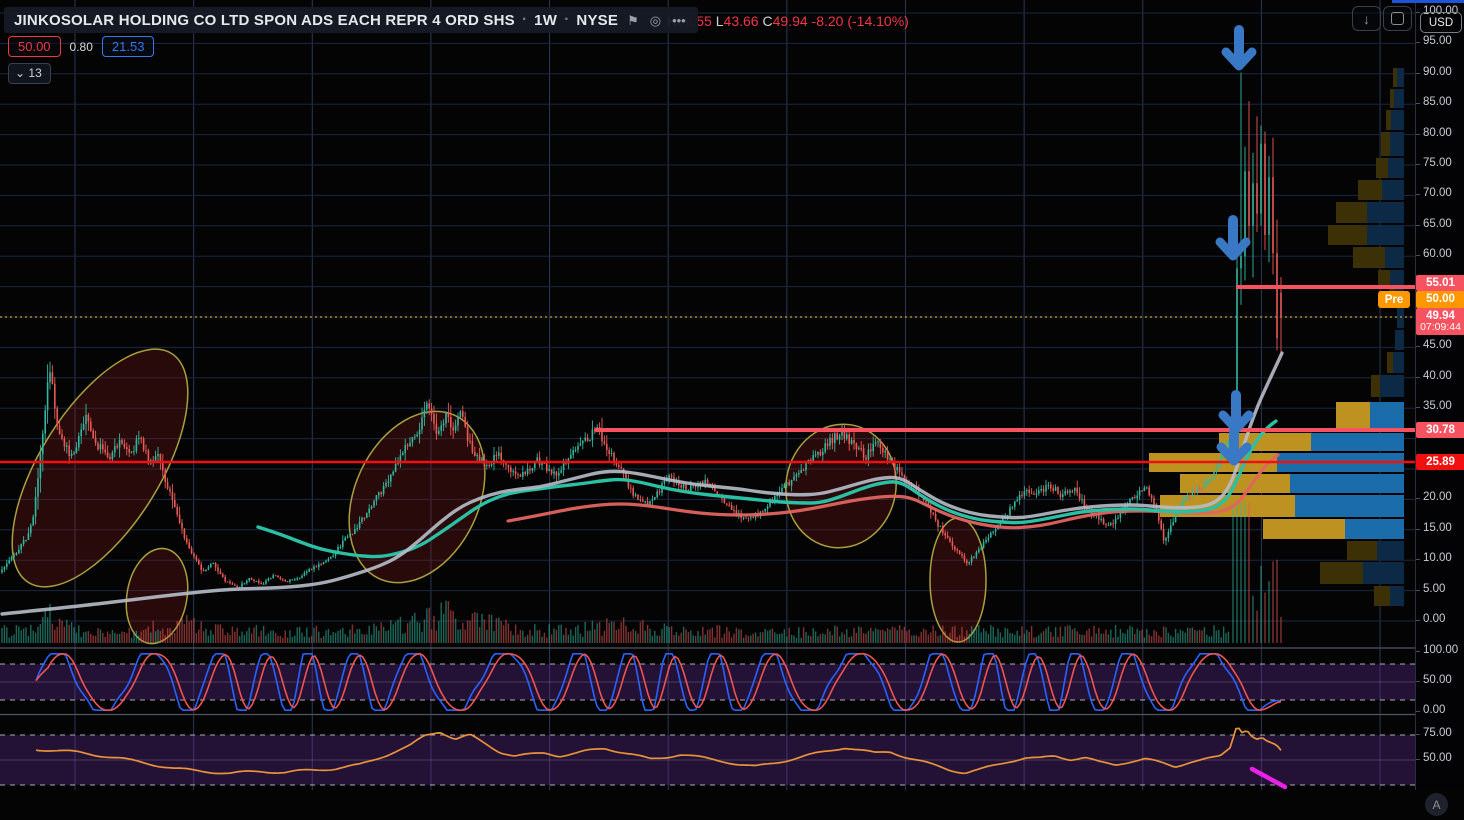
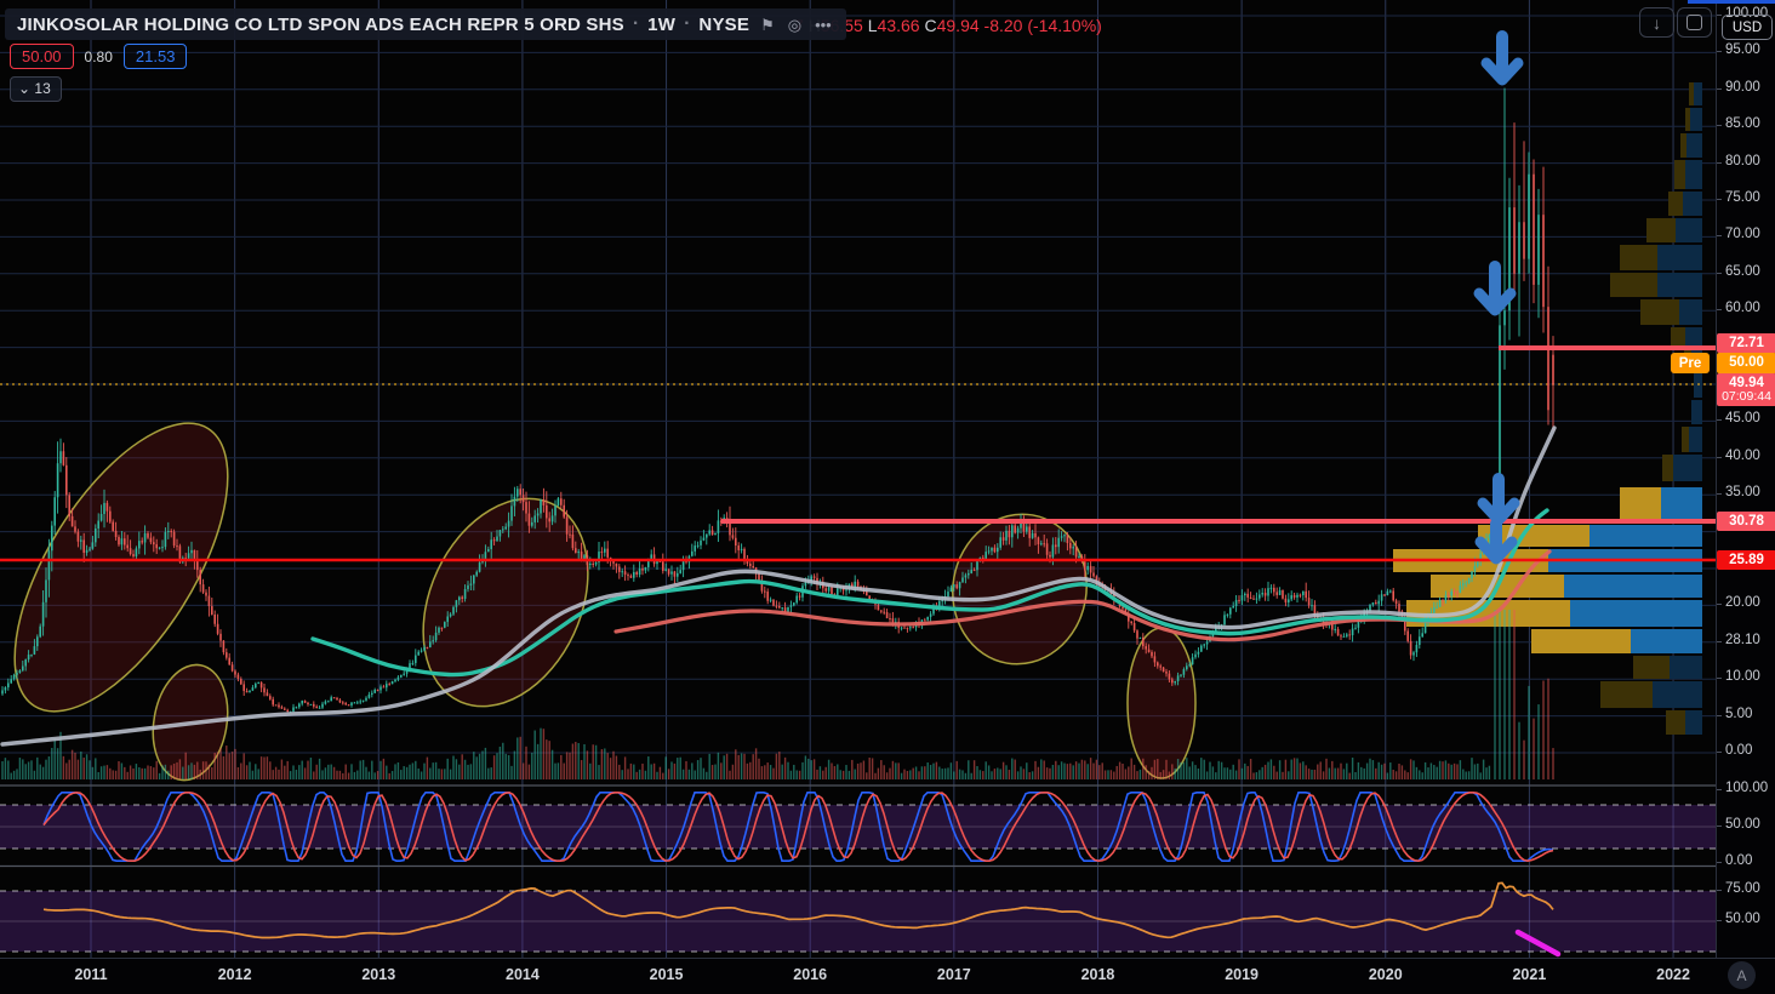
- JINKOSOLAR HOLDING CO LTD SPON ADS EACH REPR 4 ORD SHS
+ JINKOSOLAR HOLDING CO LTD SPON ADS EACH REPR 5 ORD SHS
  ·
  1W
  ·
  NYSE
  ⚑
  ◎
  •••
  55 L43.66 C49.94 -8.20 (-14.10%)
  50.00
  0.80
  21.53
  ⌄ 13
  ↓
  100.00
  95.00
  90.00
  85.00
  80.00
  75.00
  70.00
  65.00
  60.00
  45.00
  40.00
  35.00
  20.00
- 15.00
+ 28.10
  10.00
  5.00
  0.00
  100.00
  50.00
  0.00
  75.00
  50.00
- 55.01
+ 72.71
  50.00
  49.94
  07:09:44
  30.78
  25.89
  USD
  Pre
+ 2011
+ 2012
+ 2013
+ 2014
+ 2015
+ 2016
+ 2017
+ 2018
+ 2019
+ 2020
+ 2021
+ 2022
  A
